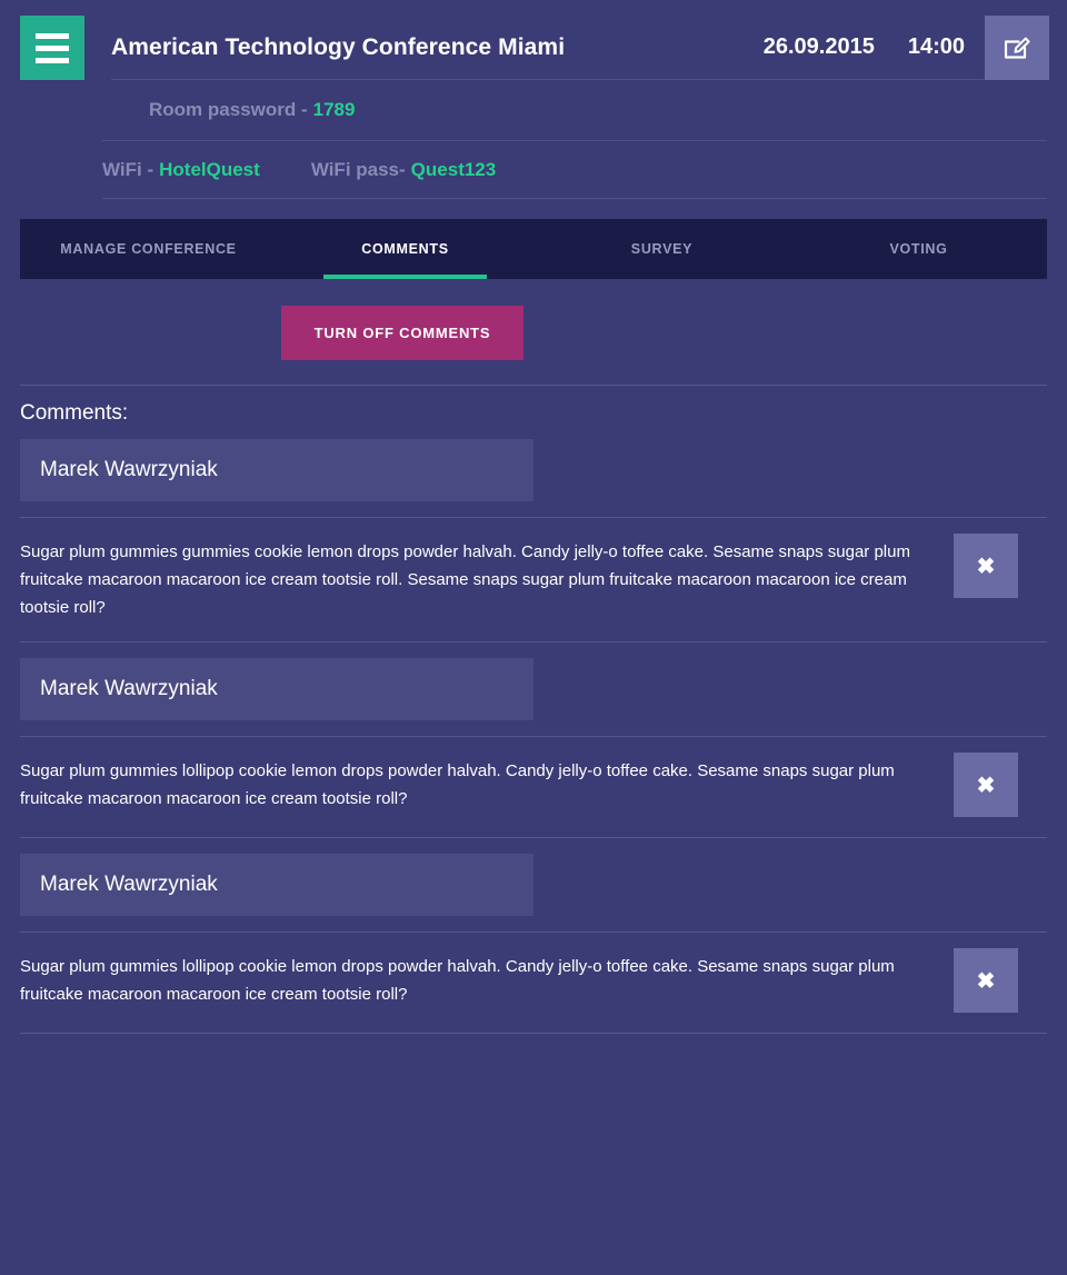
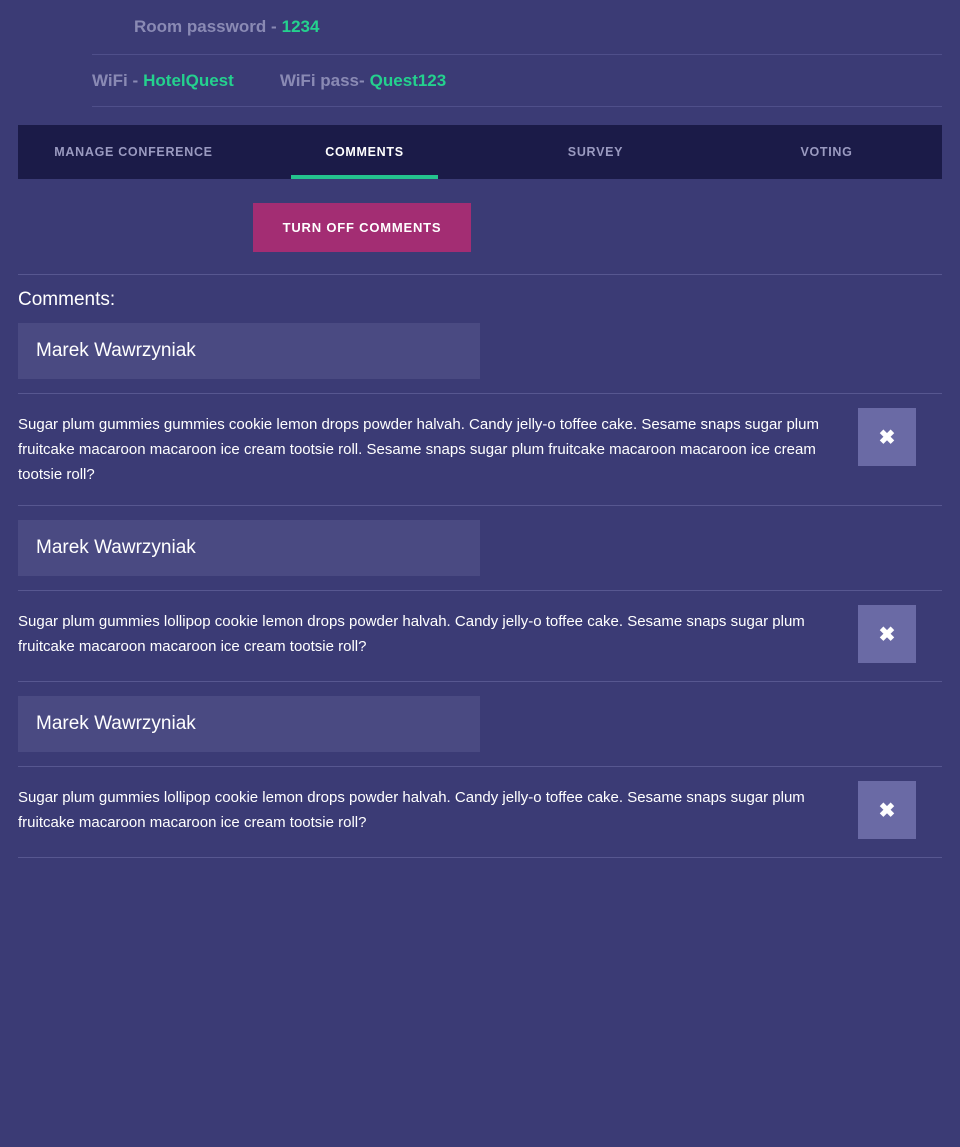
- American Technology Conference Miami
- 26.09.2015
- 14:00
  Room password -
- 1789
+ 1234
  WiFi -
  HotelQuest
  WiFi pass-
  Quest123
  MANAGE CONFERENCE
  COMMENTS
  SURVEY
  VOTING
  TURN OFF COMMENTS
  Comments:
  Marek Wawrzyniak
  Sugar plum gummies gummies cookie lemon drops powder halvah. Candy jelly-o toffee cake. Sesame snaps sugar plum fruitcake macaroon macaroon ice cream tootsie roll. Sesame snaps sugar plum fruitcake macaroon macaroon ice cream tootsie roll?
  ✖
  Marek Wawrzyniak
  Sugar plum gummies lollipop cookie lemon drops powder halvah. Candy jelly-o toffee cake. Sesame snaps sugar plum fruitcake macaroon macaroon ice cream tootsie roll?
  ✖
  Marek Wawrzyniak
  Sugar plum gummies lollipop cookie lemon drops powder halvah. Candy jelly-o toffee cake. Sesame snaps sugar plum fruitcake macaroon macaroon ice cream tootsie roll?
  ✖
